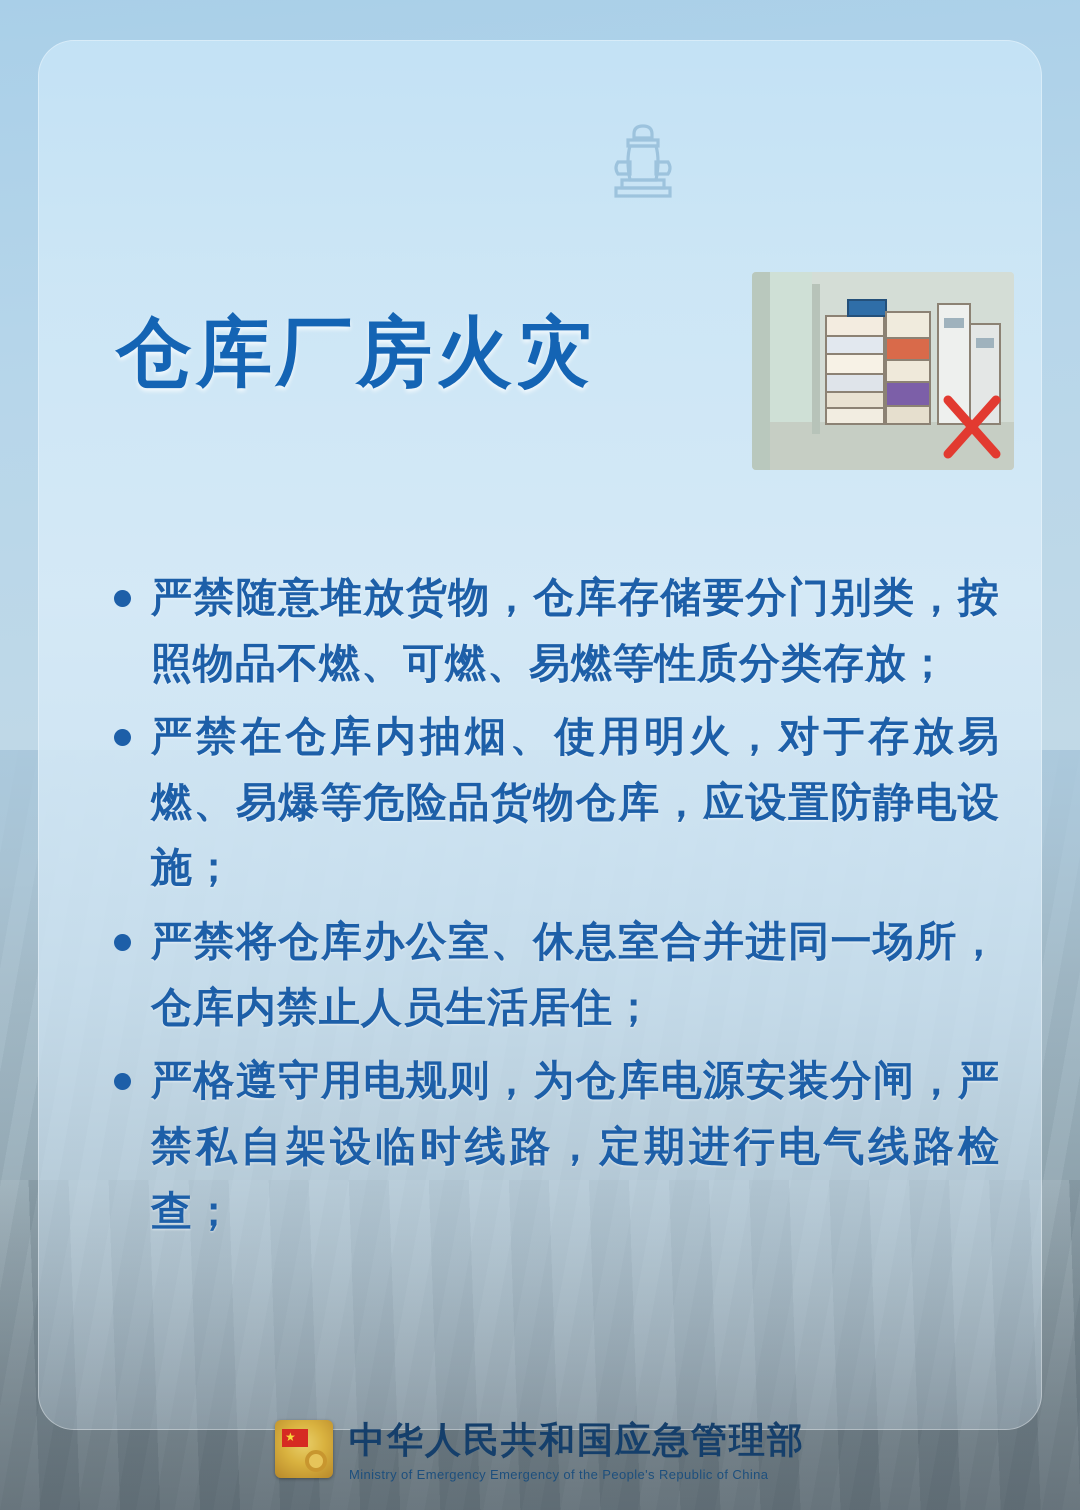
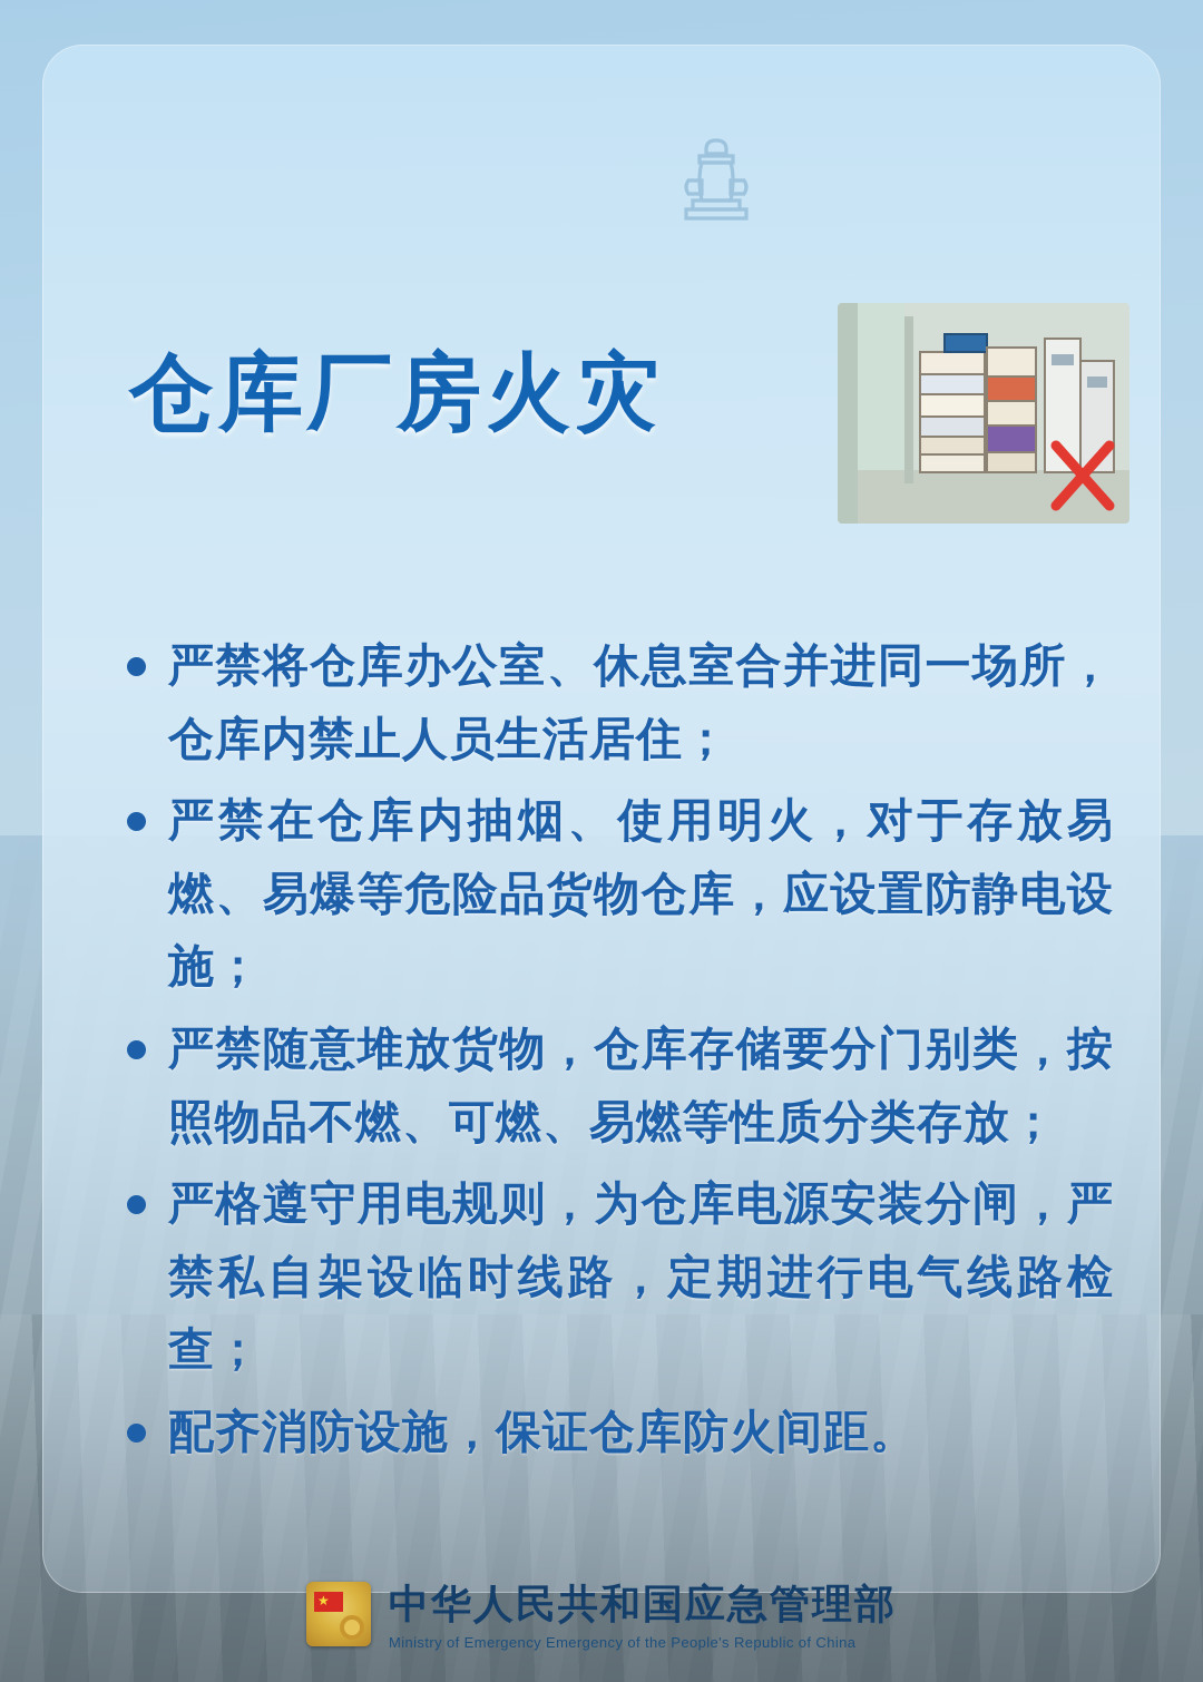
  仓库厂房火灾
- 严禁随意堆放货物，仓库存储要分门别类，按照物品不燃、可燃、易燃等性质分类存放；
+ 严禁将仓库办公室、休息室合并进同一场所，仓库内禁止人员生活居住；
  严禁在仓库内抽烟、使用明火，对于存放易燃、易爆等危险品货物仓库，应设置防静电设施；
- 严禁将仓库办公室、休息室合并进同一场所，仓库内禁止人员生活居住；
+ 严禁随意堆放货物，仓库存储要分门别类，按照物品不燃、可燃、易燃等性质分类存放；
  严格遵守用电规则，为仓库电源安装分闸，严禁私自架设临时线路，定期进行电气线路检查；
+ 配齐消防设施，保证仓库防火间距。
  ★
  中华人民共和国应急管理部
  Ministry of Emergency Emergency of the People's Republic of China
